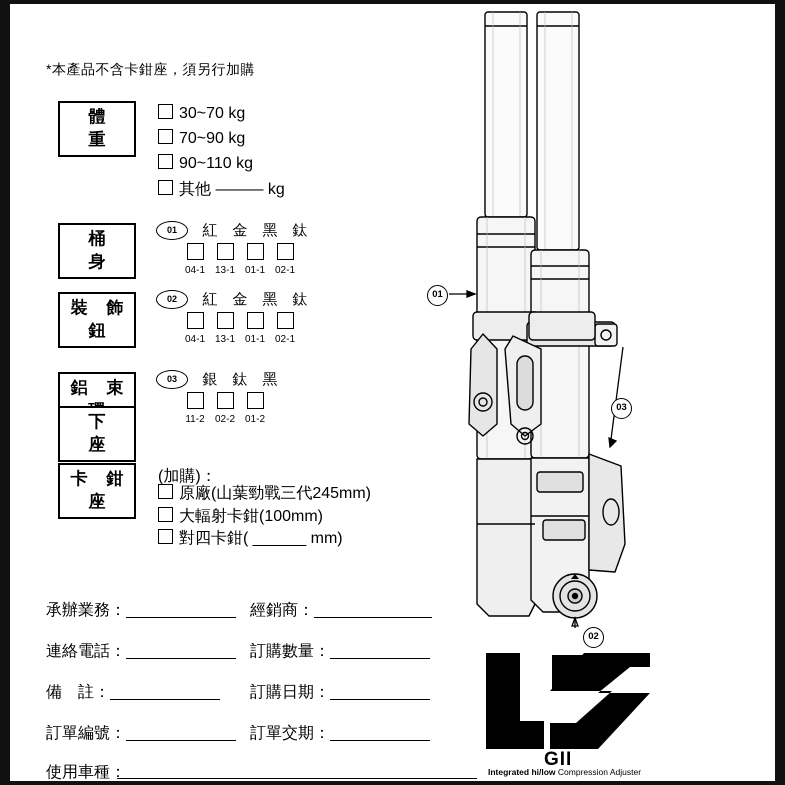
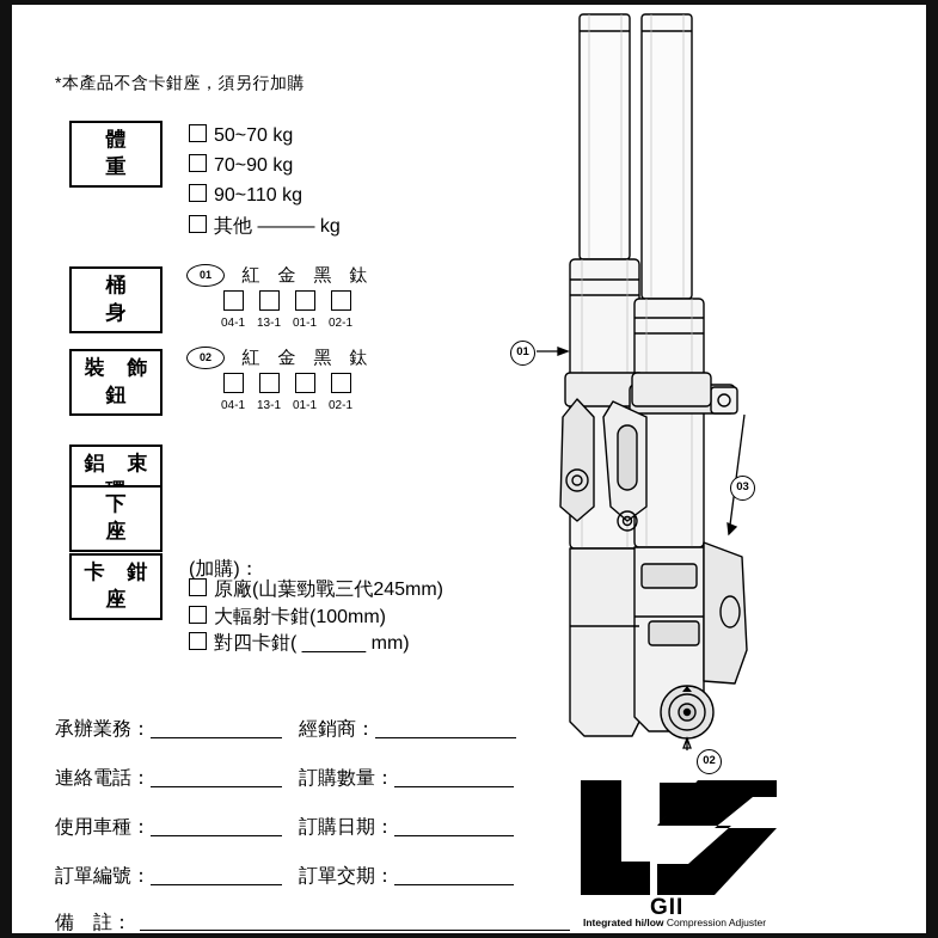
  *本產品不含卡鉗座，須另行加購
  體 重
- 30~70 kg
+ 50~70 kg
  70~90 kg
  90~110 kg
  其他 ——— kg
  桶 身
  01 紅 金 黑 鈦
  04-1 13-1 01-1 02-1
  裝 飾 鈕
  02 紅 金 黑 鈦
  04-1 13-1 01-1 02-1
  下 座
- 03 銀 鈦 黑
- 11-2 02-2 01-2
  卡 鉗 座
  (加購)：
  原廠(山葉勁戰三代245mm)
  大輻射卡鉗(100mm)
  對四卡鉗( ______ mm)
  承辦業務：
  連絡電話：
- 備 註：
+ 使用車種：
  訂單編號：
- 使用車種：
+ 備 註：
  經銷商：
  訂購數量：
  訂購日期：
  訂單交期：
  01
  03
  02
  GII
  Integrated hi/low Compression Adjuster
